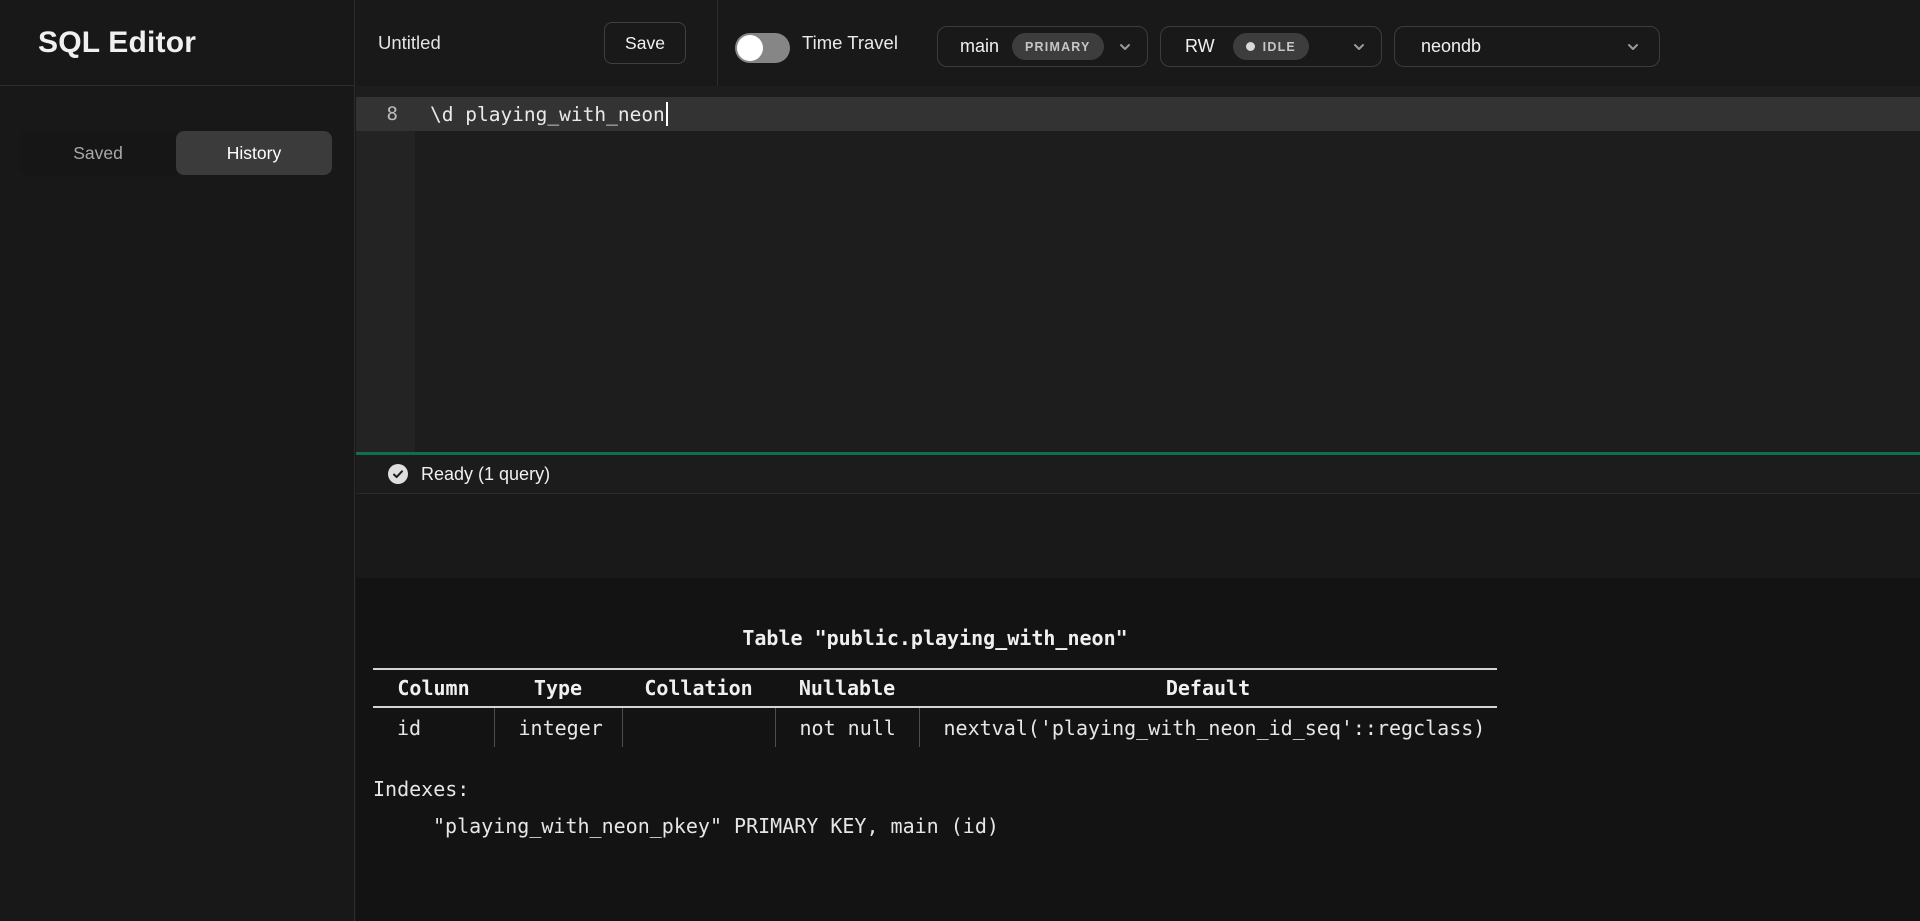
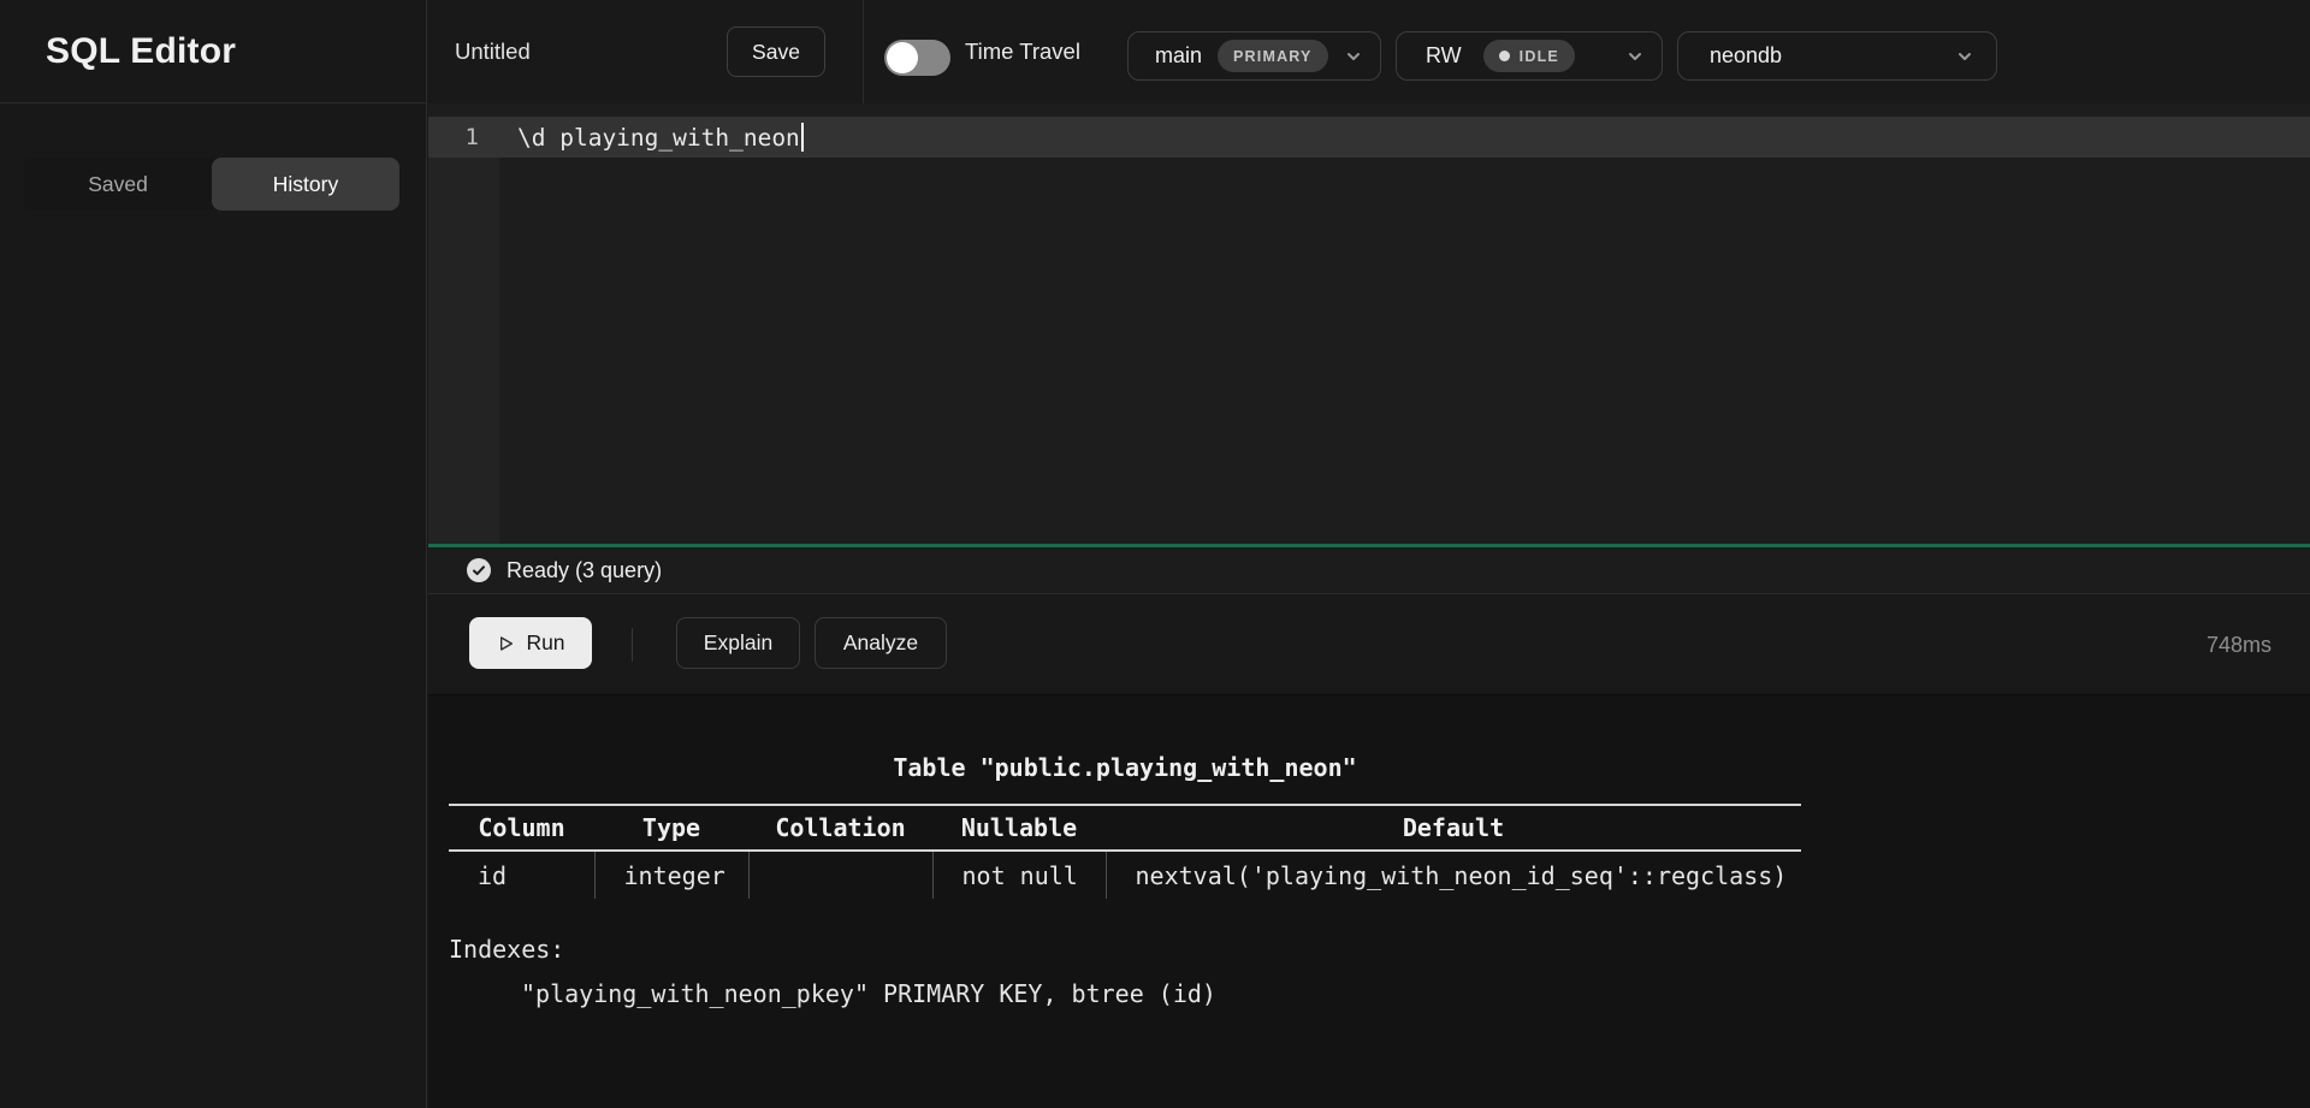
  SQL Editor
  Saved
  History
  Untitled
  Save
  Time Travel
  main
  PRIMARY
  RW
  IDLE
  neondb
- 8
+ 1
  \d playing_with_neon
- Ready (1 query)
+ Ready (3 query)
+ Run
+ Explain
+ Analyze
+ 748ms
  Table "public.playing_with_neon"
  Column	Type	Collation	Nullable	Default
  id	integer		not null	nextval('playing_with_neon_id_seq'::regclass)
  Indexes:
- "playing_with_neon_pkey" PRIMARY KEY, main (id)
+ "playing_with_neon_pkey" PRIMARY KEY, btree (id)
